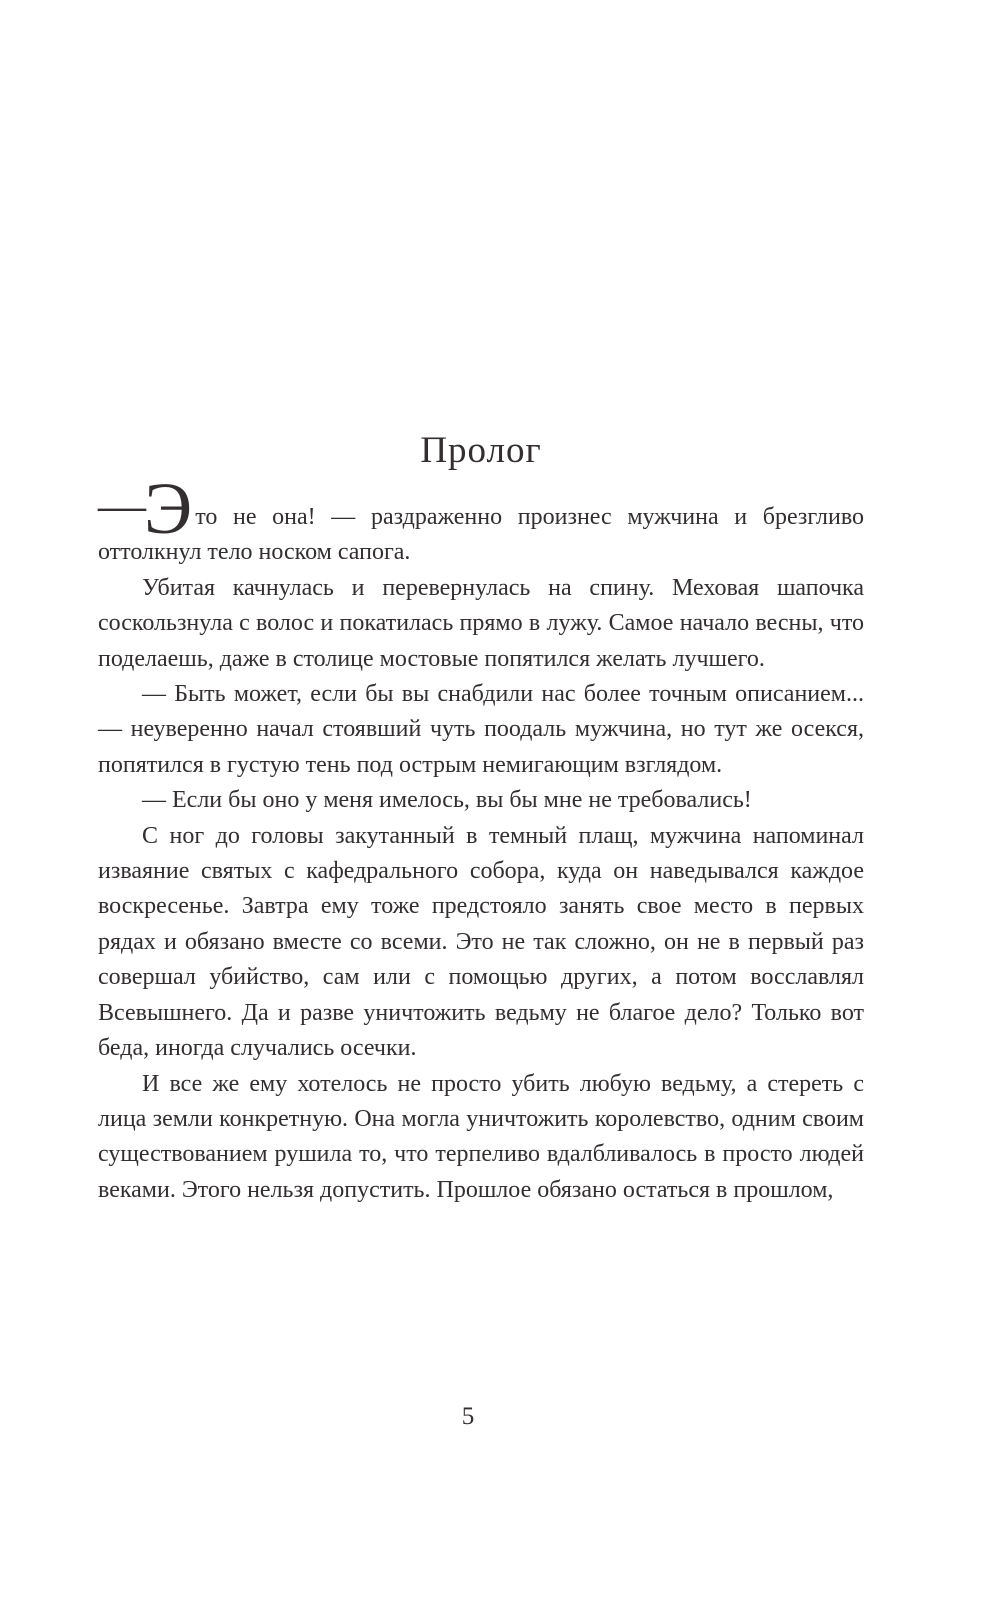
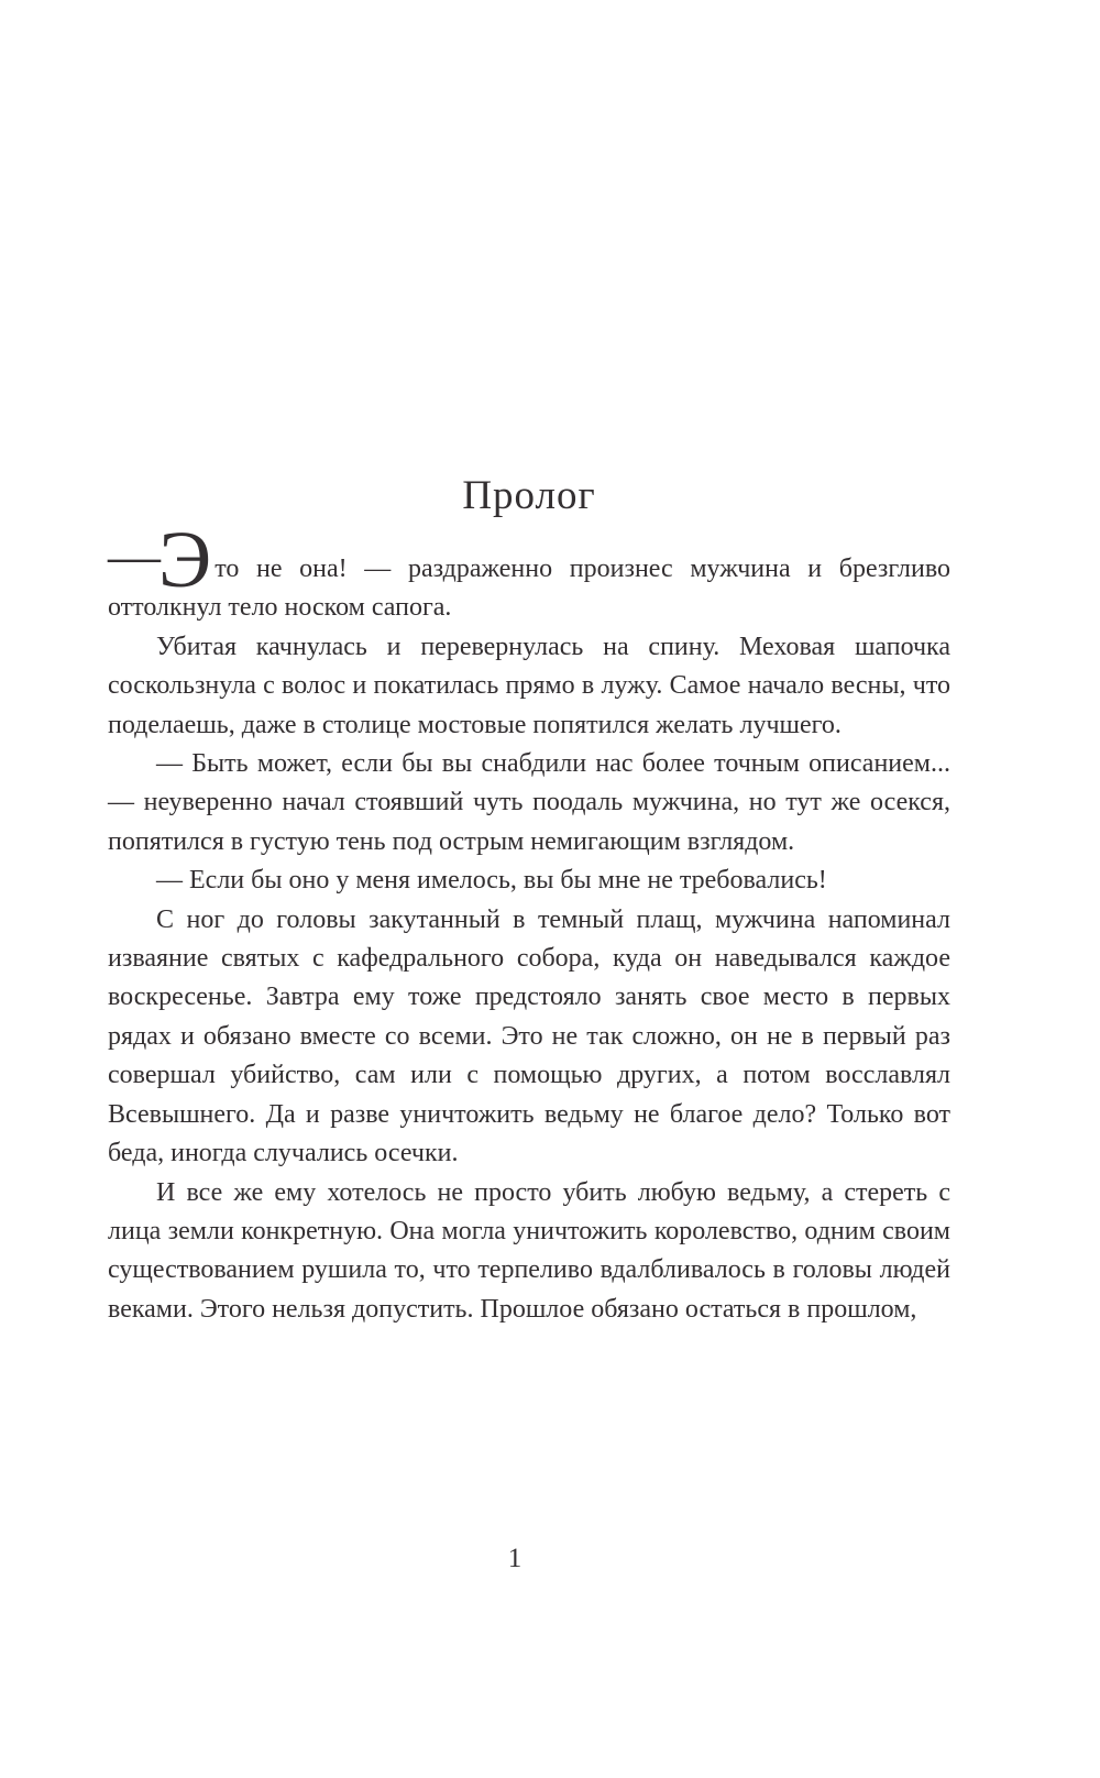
  Пролог
  —Это не она! — раздраженно произнес мужчина и брезгливо оттолкнул тело носком сапога.
  Убитая качнулась и перевернулась на спину. Меховая шапочка соскользнула с волос и покатилась прямо в лужу. Самое начало весны, что поделаешь, даже в столице мостовые попятился желать лучшего.
  — Быть может, если бы вы снабдили нас более точным описанием... — неуверенно начал стоявший чуть поодаль мужчина, но тут же осекся, попятился в густую тень под острым немигающим взглядом.
  — Если бы оно у меня имелось, вы бы мне не требовались!
  С ног до головы закутанный в темный плащ, мужчина напоминал изваяние святых с кафедрального собора, куда он наведывался каждое воскресенье. Завтра ему тоже предстояло занять свое место в первых рядах и обязано вместе со всеми. Это не так сложно, он не в первый раз совершал убийство, сам или с помощью других, а потом восславлял Всевышнего. Да и разве уничтожить ведьму не благое дело? Только вот беда, иногда случались осечки.
- И все же ему хотелось не просто убить любую ведьму, а стереть с лица земли конкретную. Она могла уничтожить королевство, одним своим существованием рушила то, что терпеливо вдалбливалось в просто людей веками. Этого нельзя допустить. Прошлое обязано остаться в прошлом,
+ И все же ему хотелось не просто убить любую ведьму, а стереть с лица земли конкретную. Она могла уничтожить королевство, одним своим существованием рушила то, что терпеливо вдалбливалось в головы людей веками. Этого нельзя допустить. Прошлое обязано остаться в прошлом,
- 5
+ 1
